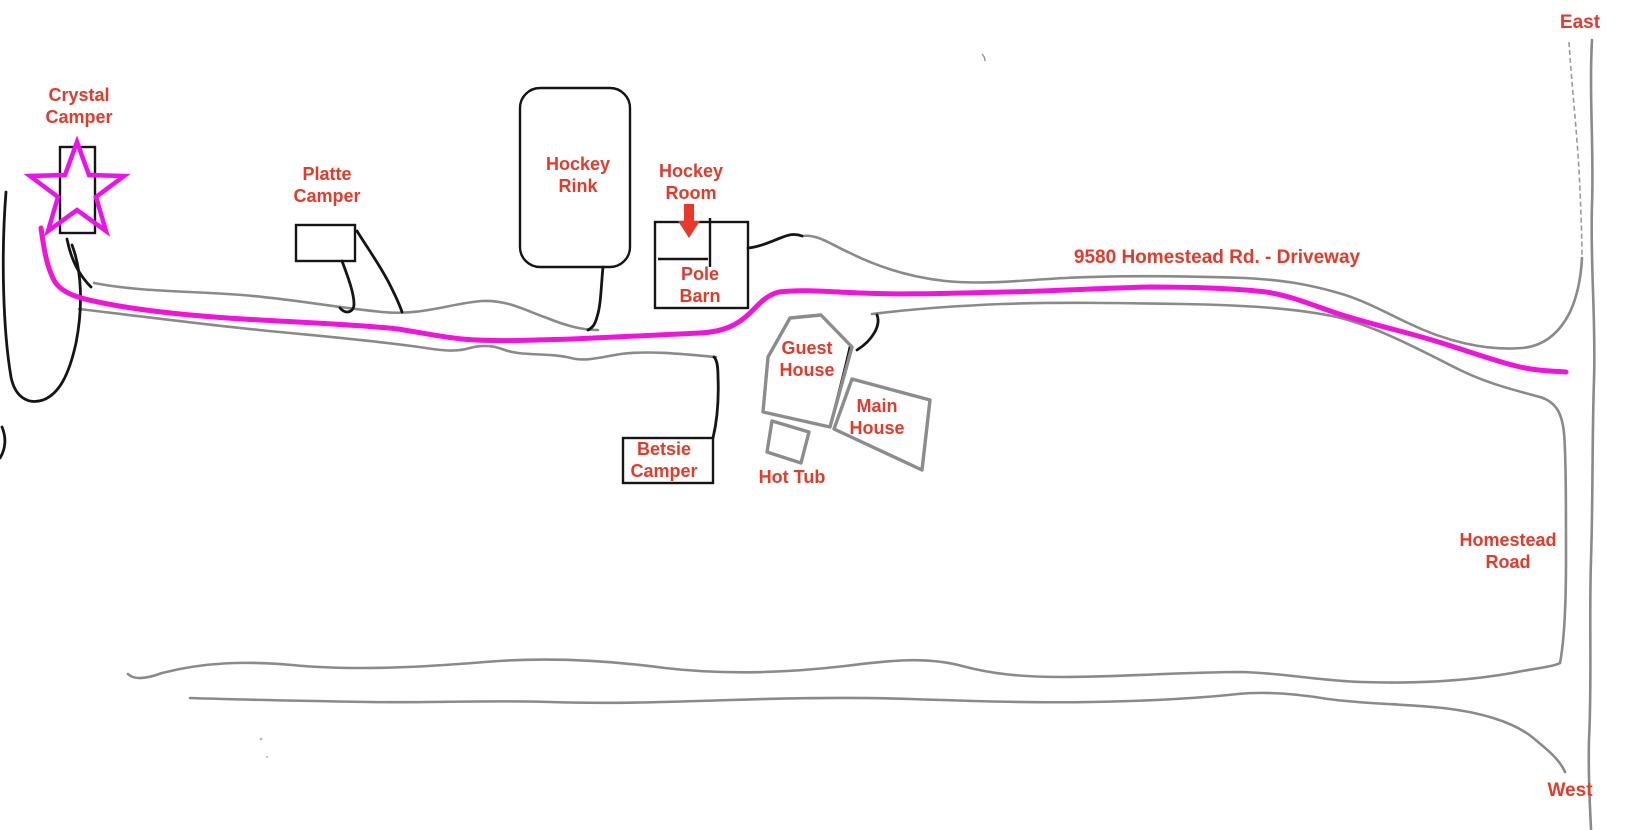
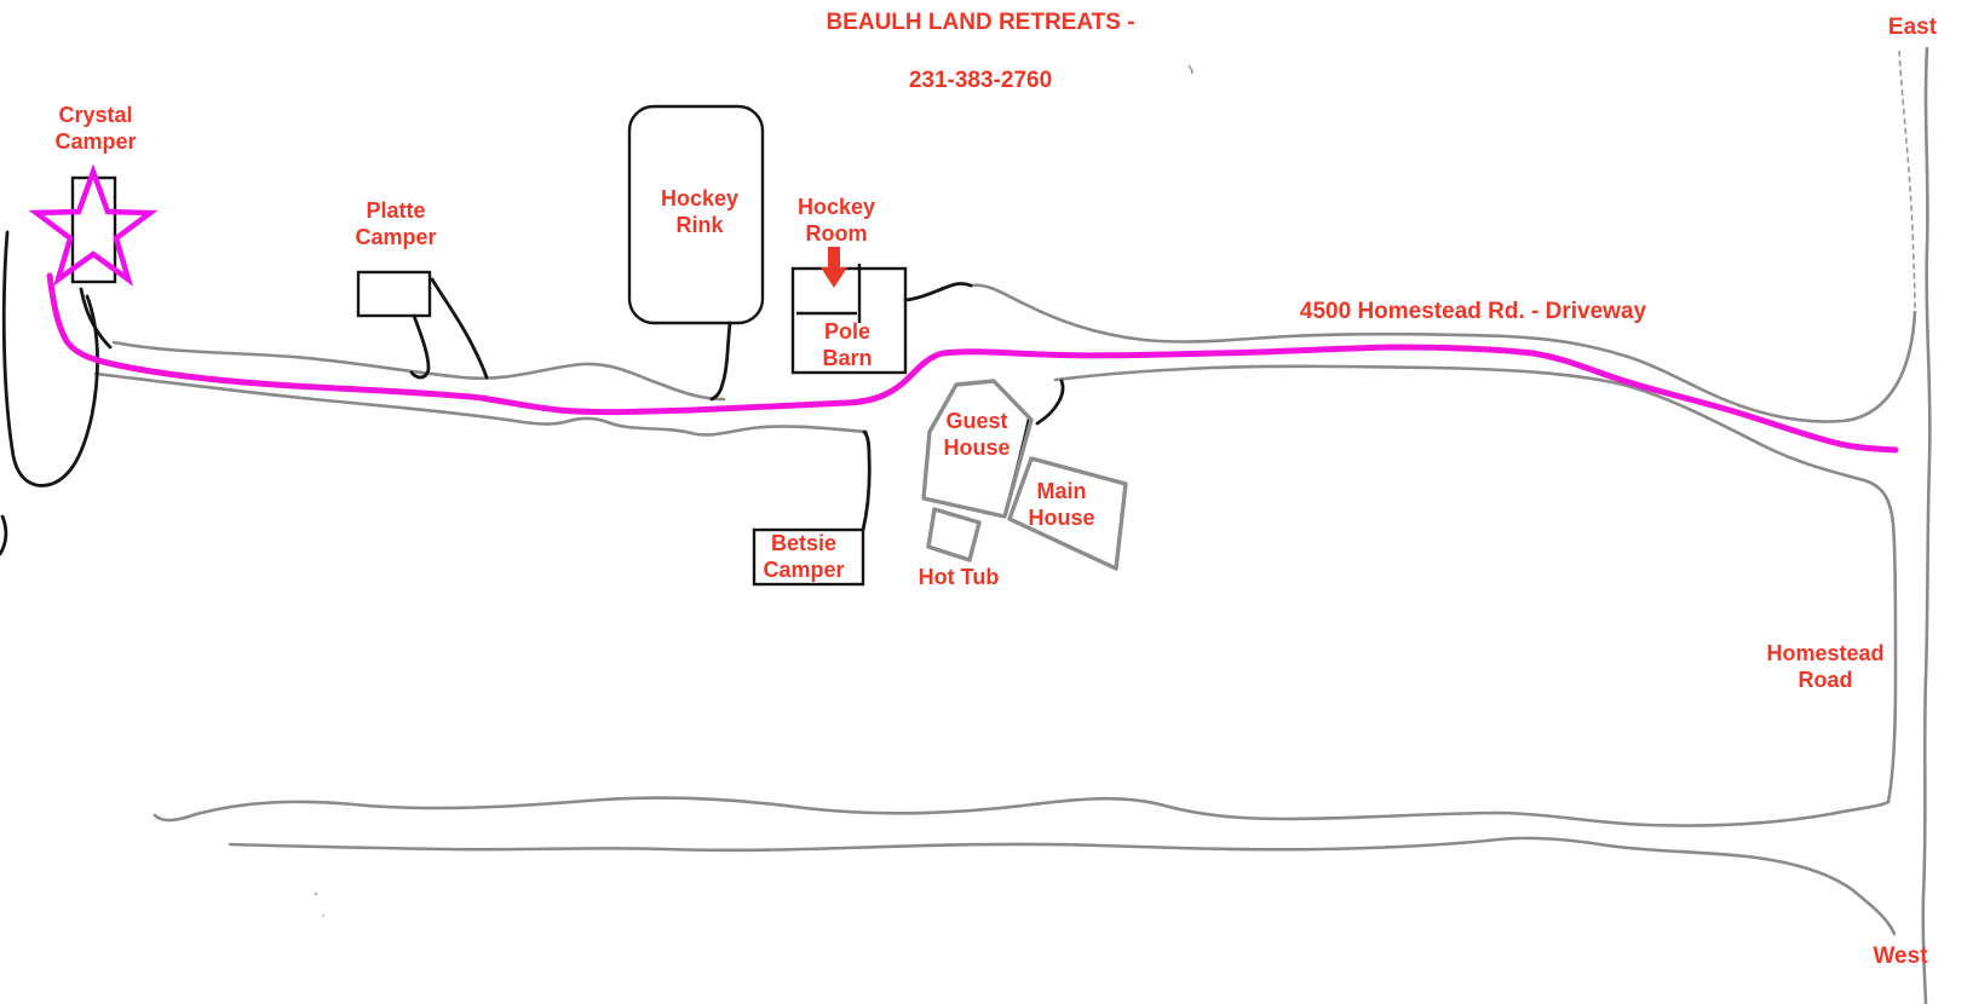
+ BEAULH LAND RETREATS -
+ 231-383-2760
  East
  Crystal
  Camper
  Platte
  Camper
  Hockey
  Rink
  Hockey
  Room
  Pole
  Barn
- 9580 Homestead Rd. - Driveway
+ 4500 Homestead Rd. - Driveway
  Guest
  House
  Main
  House
  Hot Tub
  Betsie
  Camper
  Homestead
  Road
  West
